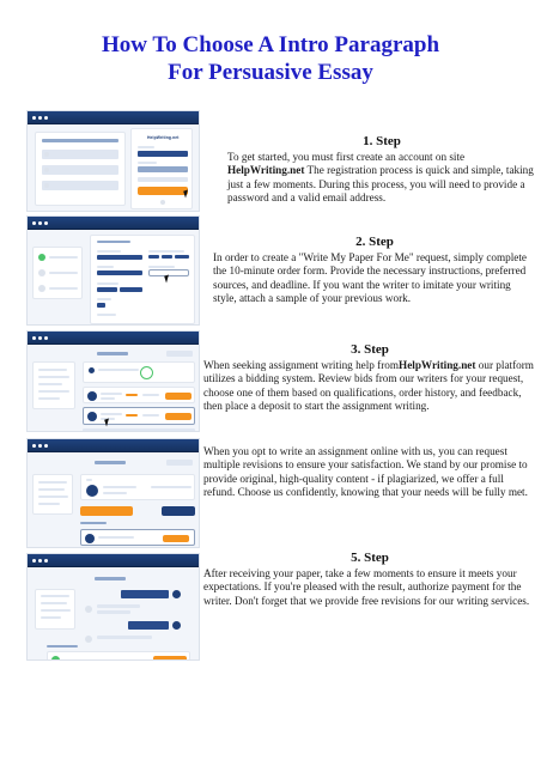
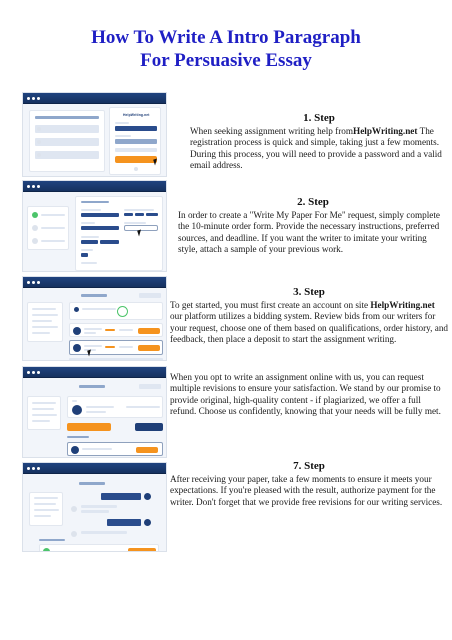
- How To Choose A Intro Paragraph
+ How To Write A Intro Paragraph
  For Persuasive Essay
  1. Step
- To get started, you must first create an account on site HelpWriting.net The registration process is quick and simple, taking just a few moments. During this process, you will need to provide a password and a valid email address.
+ When seeking assignment writing help fromHelpWriting.net The registration process is quick and simple, taking just a few moments. During this process, you will need to provide a password and a valid email address.
  2. Step
  In order to create a "Write My Paper For Me" request, simply complete the 10-minute order form. Provide the necessary instructions, preferred sources, and deadline. If you want the writer to imitate your writing style, attach a sample of your previous work.
  3. Step
- When seeking assignment writing help fromHelpWriting.net our platform utilizes a bidding system. Review bids from our writers for your request, choose one of them based on qualifications, order history, and feedback, then place a deposit to start the assignment writing.
+ To get started, you must first create an account on site HelpWriting.net our platform utilizes a bidding system. Review bids from our writers for your request, choose one of them based on qualifications, order history, and feedback, then place a deposit to start the assignment writing.
  When you opt to write an assignment online with us, you can request multiple revisions to ensure your satisfaction. We stand by our promise to provide original, high-quality content - if plagiarized, we offer a full refund. Choose us confidently, knowing that your needs will be fully met.
- 5. Step
+ 7. Step
  After receiving your paper, take a few moments to ensure it meets your expectations. If you're pleased with the result, authorize payment for the writer. Don't forget that we provide free revisions for our writing services.
